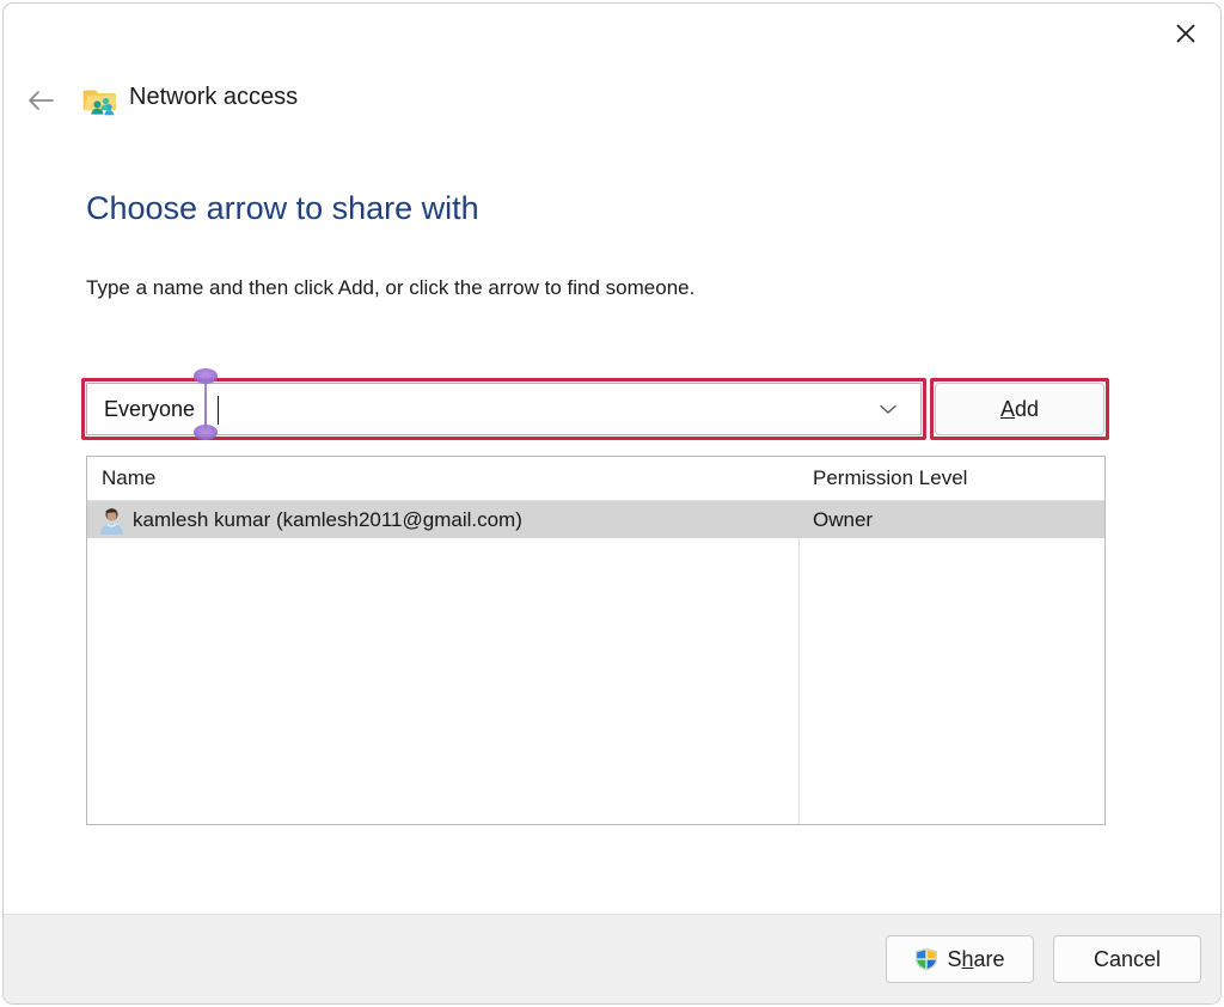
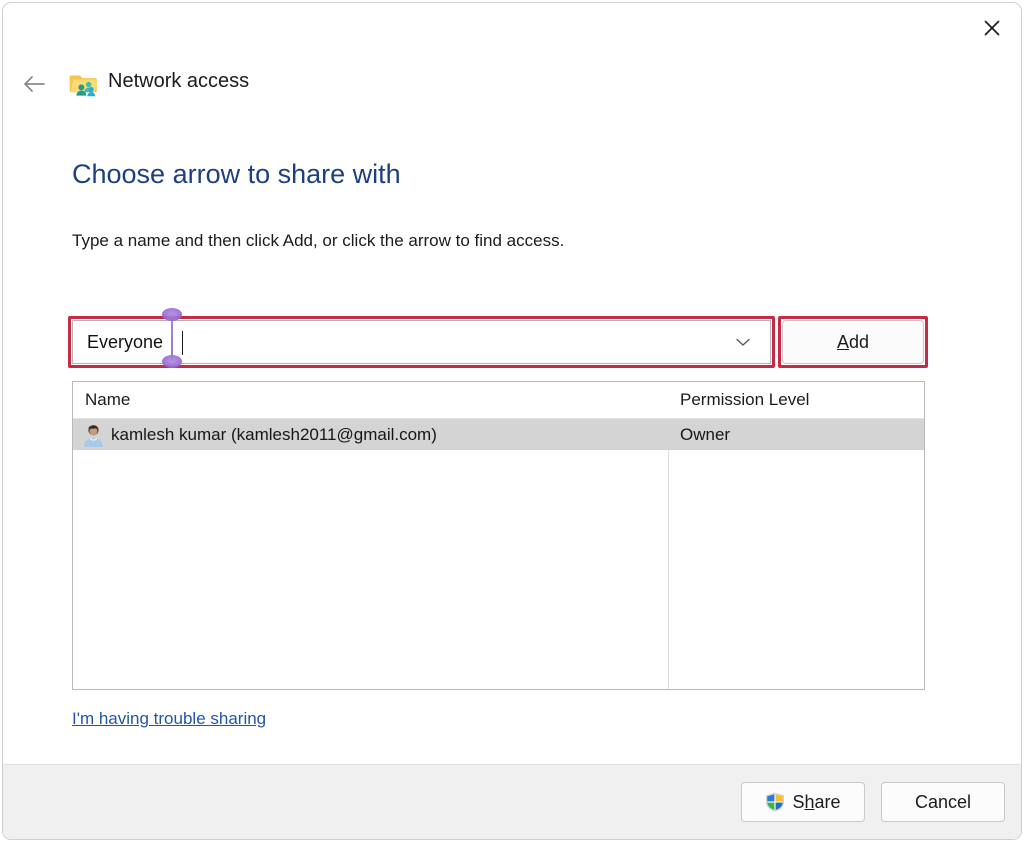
  Network access
  Choose arrow to share with
- Type a name and then click Add, or click the arrow to find someone.
+ Type a name and then click Add, or click the arrow to find access.
  Everyone
  A
  dd
  Name
  Permission Level
  kamlesh kumar (kamlesh2011@gmail.com)
  Owner
+ I'm having trouble sharing
  S
  h
  are
  Cancel
